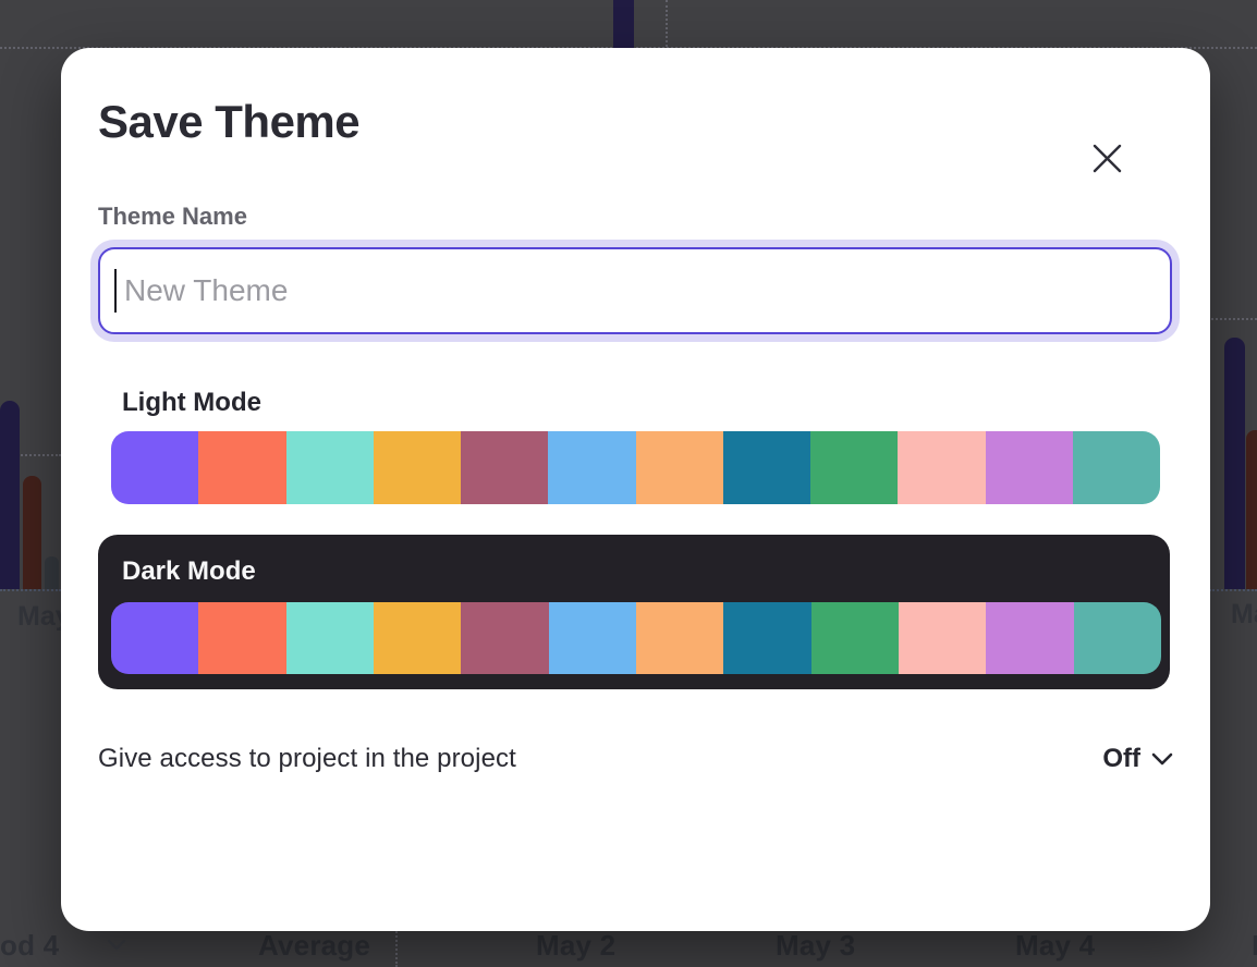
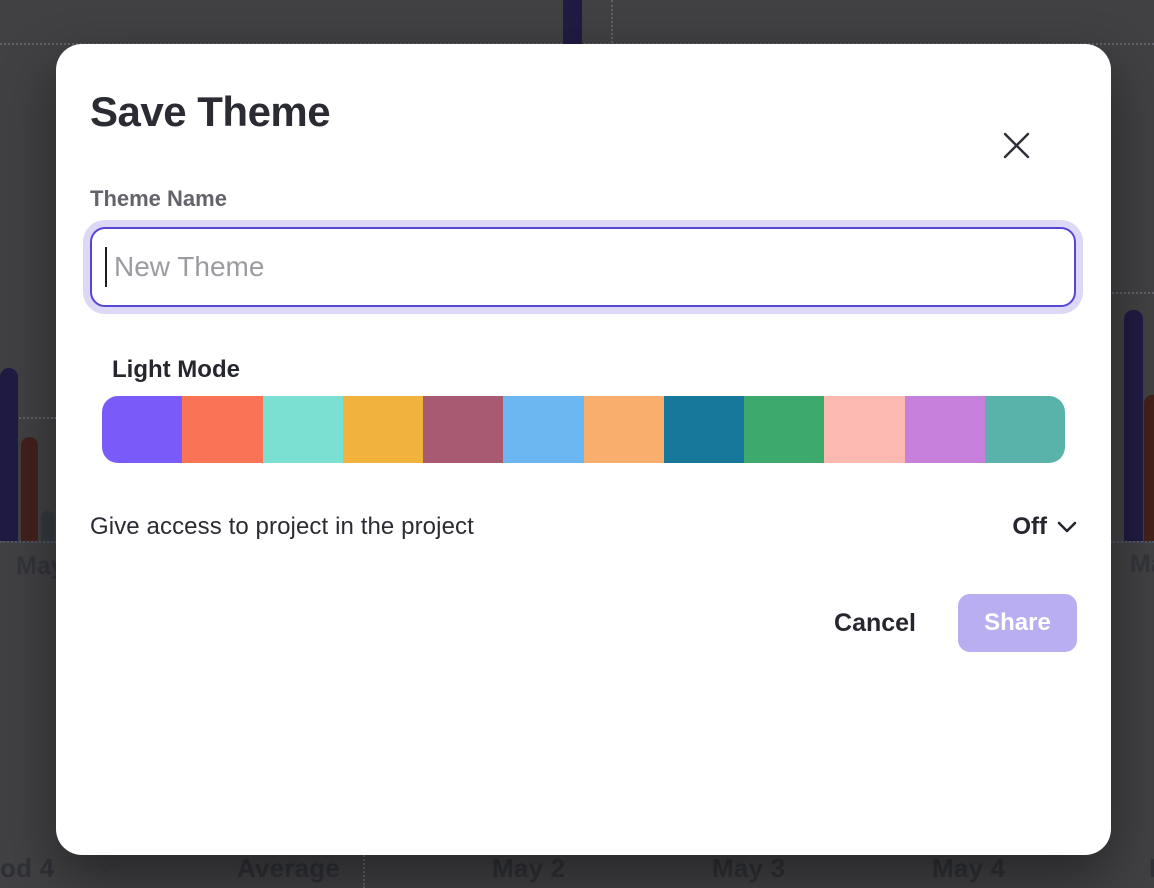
  od 4
  Average
  May 2
  May 3
  May 4
  Save Theme
  Theme Name
  New Theme
  Light Mode
- Dark Mode
  Give access to project in the project
  Off
+ Cancel
+ Share
